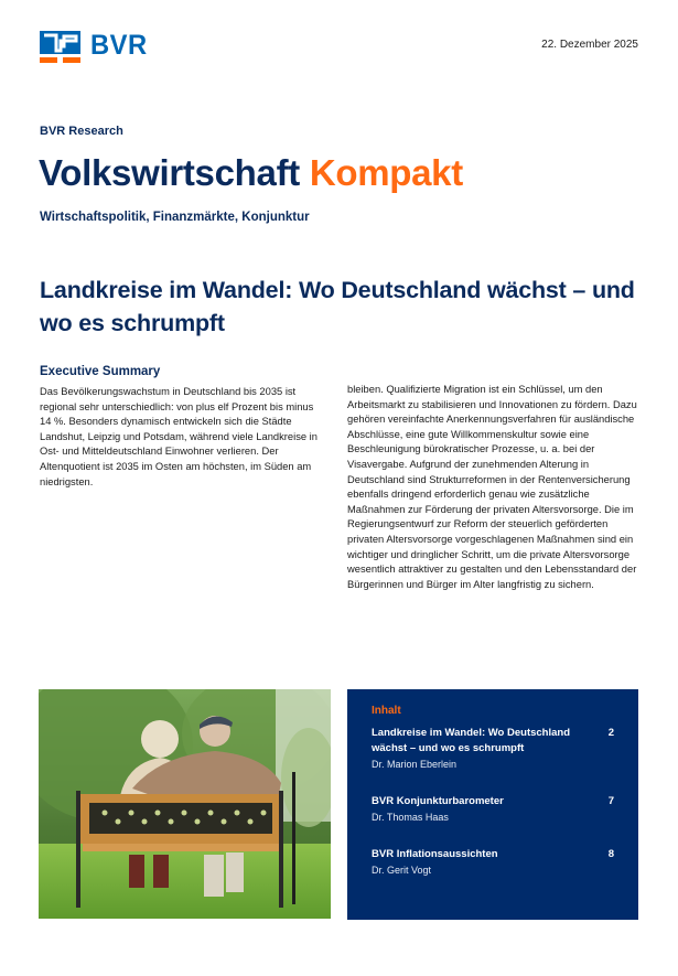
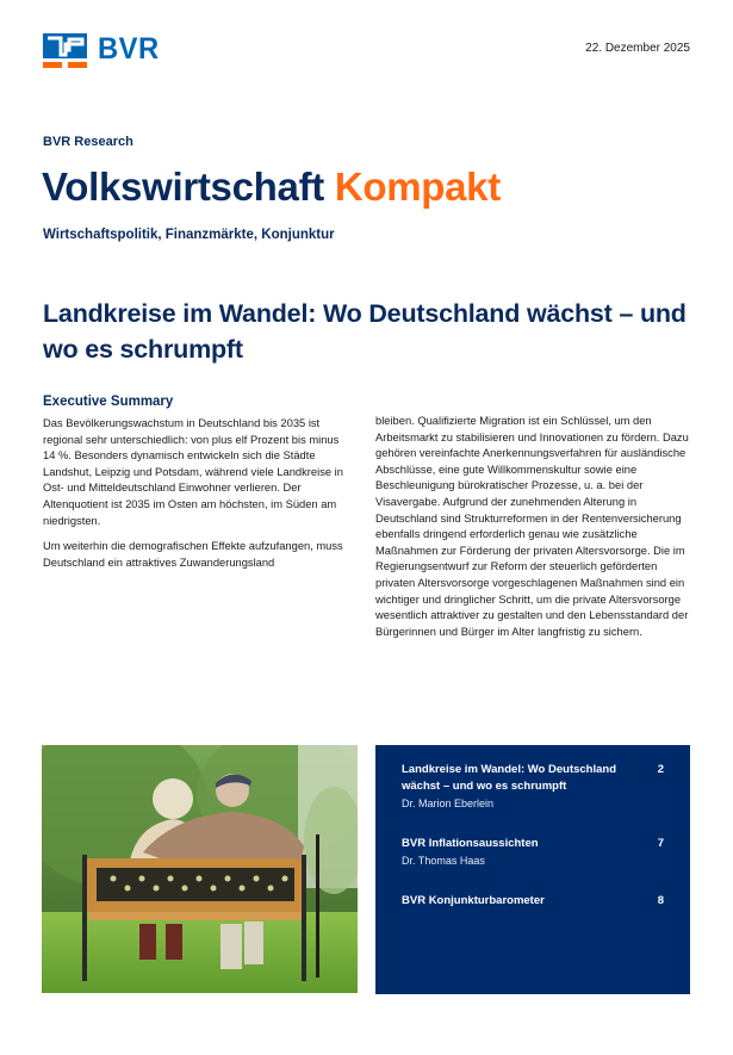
  BVR
  22. Dezember 2025
  BVR Research
  Volkswirtschaft Kompakt
  Wirtschaftspolitik, Finanzmärkte, Konjunktur
  Landkreise im Wandel: Wo Deutschland wächst – und wo es schrumpft
  Executive Summary
  Das Bevölkerungswachstum in Deutschland bis 2035 ist regional sehr unterschiedlich: von plus elf Prozent bis minus 14 %. Besonders dynamisch entwickeln sich die Städte Landshut, Leipzig und Potsdam, während viele Landkreise in Ost- und Mitteldeutschland Einwohner verlieren. Der Altenquotient ist 2035 im Osten am höchsten, im Süden am niedrigsten.
+ Um weiterhin die demografischen Effekte aufzufangen, muss Deutschland ein attraktives Zuwanderungsland
  bleiben. Qualifizierte Migration ist ein Schlüssel, um den Arbeitsmarkt zu stabilisieren und Innovationen zu fördern. Dazu gehören vereinfachte Anerkennungsverfahren für ausländische Abschlüsse, eine gute Willkommenskultur sowie eine Beschleunigung bürokratischer Prozesse, u. a. bei der Visavergabe. Aufgrund der zunehmenden Alterung in Deutschland sind Strukturreformen in der Rentenversicherung ebenfalls dringend erforderlich genau wie zusätzliche Maßnahmen zur Förderung der privaten Altersvorsorge. Die im Regierungsentwurf zur Reform der steuerlich geförderten privaten Altersvorsorge vorgeschlagenen Maßnahmen sind ein wichtiger und dringlicher Schritt, um die private Altersvorsorge wesentlich attraktiver zu gestalten und den Lebensstandard der Bürgerinnen und Bürger im Alter langfristig zu sichern.
- Inhalt
  Landkreise im Wandel: Wo Deutschland wächst – und wo es schrumpft
  Dr. Marion Eberlein
  2
- BVR Konjunkturbarometer
+ BVR Inflationsaussichten
  Dr. Thomas Haas
  7
- BVR Inflationsaussichten
+ BVR Konjunkturbarometer
- Dr. Gerit Vogt
  8
